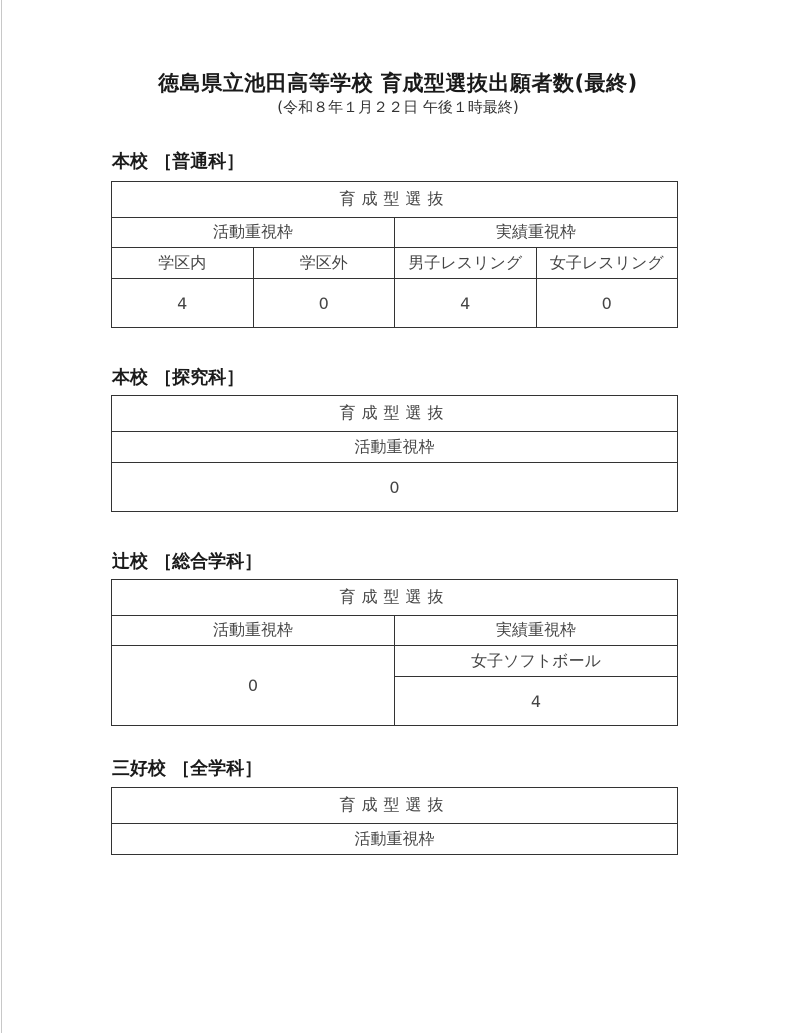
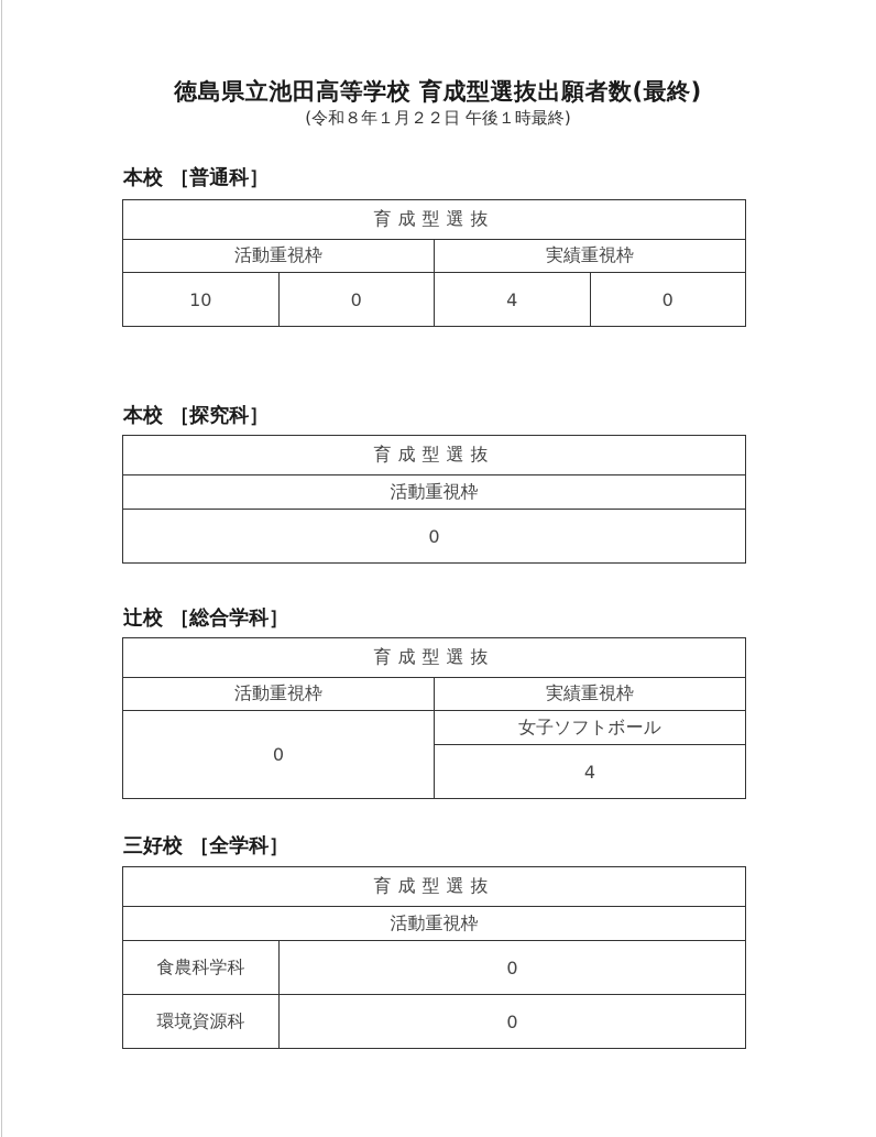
  徳島県立池田高等学校 育成型選抜出願者数(最終)
  (令和８年１月２２日 午後１時最終)
  本校 ［普通科］
  育成型選抜
  活動重視枠	実績重視枠
- 学区内	学区外	男子レスリング	女子レスリング
- 4	0	4	0
+ 10	0	4	0
  本校 ［探究科］
  育成型選抜
  活動重視枠
  0
  辻校 ［総合学科］
  育成型選抜
  活動重視枠	実績重視枠
  0	女子ソフトボール
  4
  三好校 ［全学科］
  育成型選抜
  活動重視枠
+ 食農科学科	0
+ 環境資源科	0
